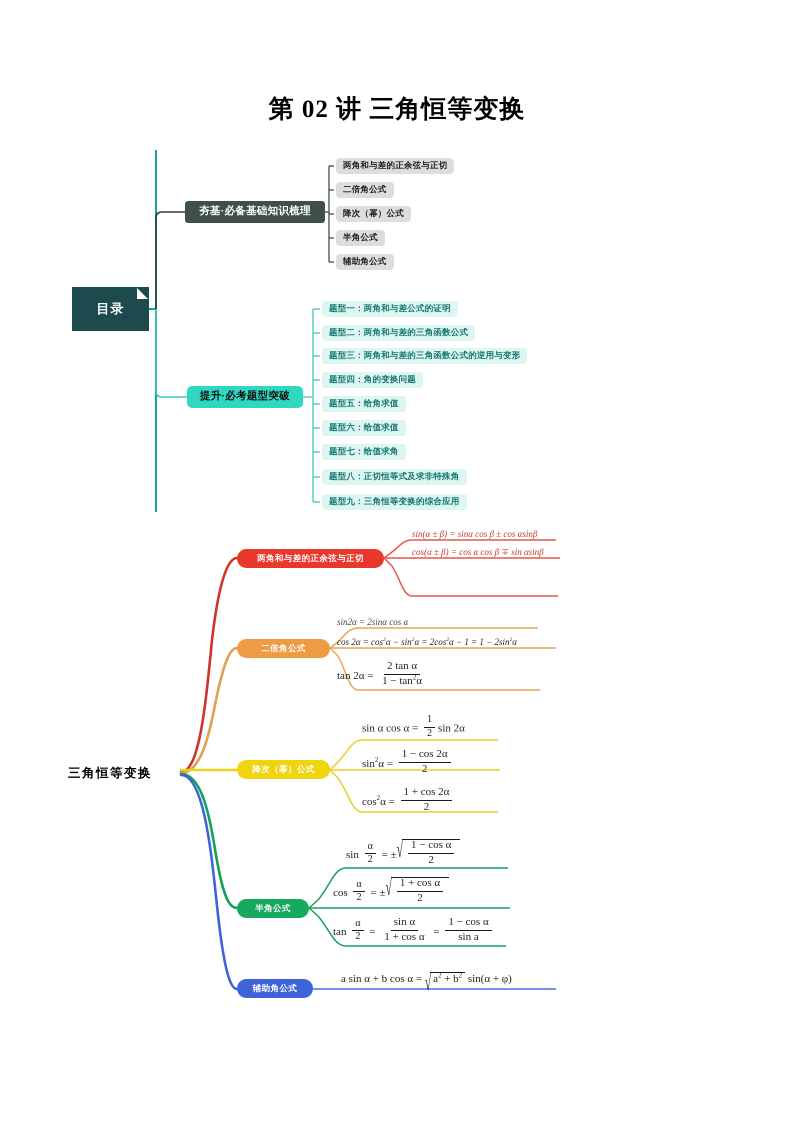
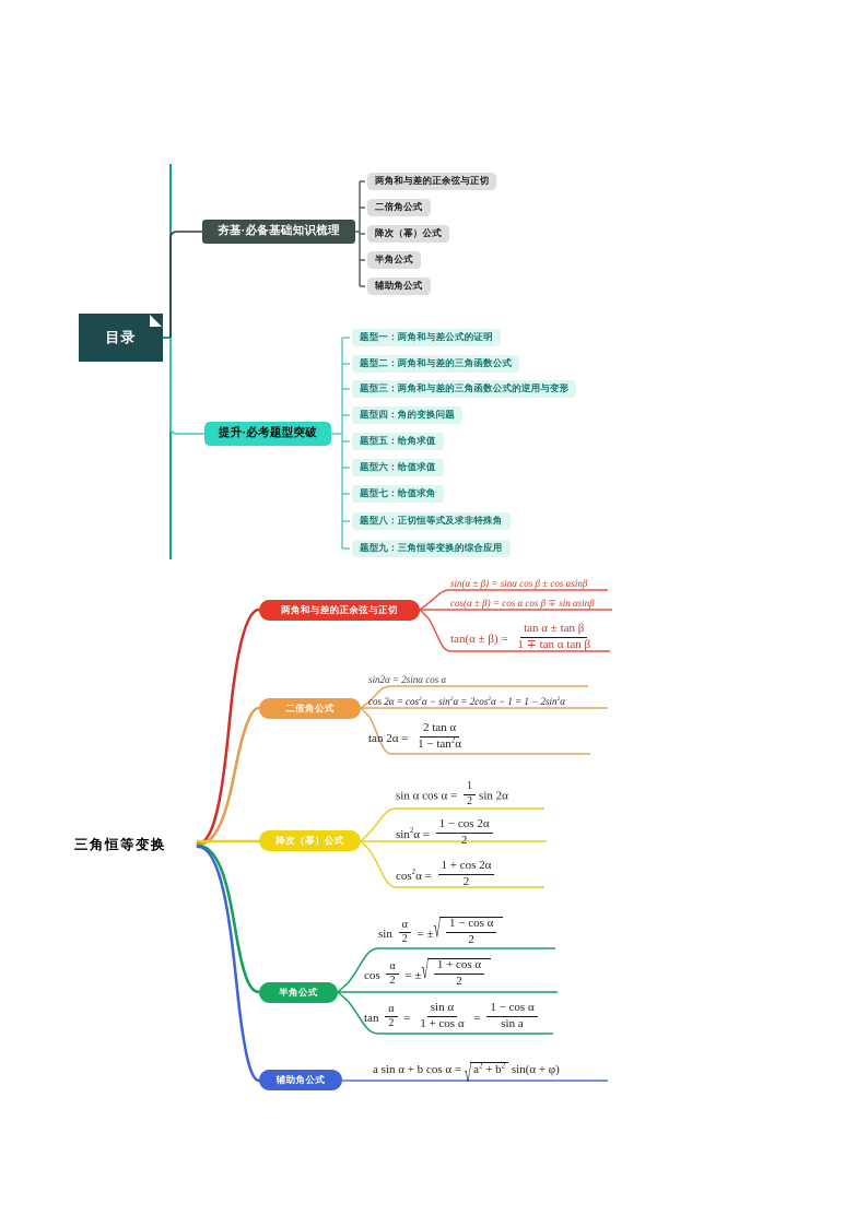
- 第 02 讲 三角恒等变换
  目录
  夯基·必备基础知识梳理
  两角和与差的正余弦与正切
  二倍角公式
  降次（幂）公式
  半角公式
  辅助角公式
  提升·必考题型突破
  题型一：两角和与差公式的证明
  题型二：两角和与差的三角函数公式
  题型三：两角和与差的三角函数公式的逆用与变形
  题型四：角的变换问题
  题型五：给角求值
  题型六：给值求值
  题型七：给值求角
  题型八：正切恒等式及求非特殊角
  题型九：三角恒等变换的综合应用
  三角恒等变换
  两角和与差的正余弦与正切
  二倍角公式
  降次（幂）公式
  半角公式
  辅助角公式
  sin(α ± β) = sinα cos β ± cos αsinβ
  cos(α ± β) = cos α cos β ∓ sin αsinβ
+ tan(α ± β) =
+ tan α ± tan β
+ 1 ∓ tan α tan β
  sin2α = 2sinα cos α
  cos 2α = cos α − sin α = 2cos α − 1 = 1 − 2sin α
  tan 2α =
  2 tan α
  1 − tan α
  sin α cos α =
  1
  2
  sin 2α
  sin α =
  1 − cos 2α
  2
  cos α =
  1 + cos 2α
  2
  sin
  α
  2
  = ±
  √
  1 − cos α
  2
  cos
  α
  2
  = ±
  √
  1 + cos α
  2
  tan
  α
  2
  =
  sin α
  1 + cos α
  =
  1 − cos α
  sin a
  a sin α + b cos α =
  √
  sin(α + φ)
